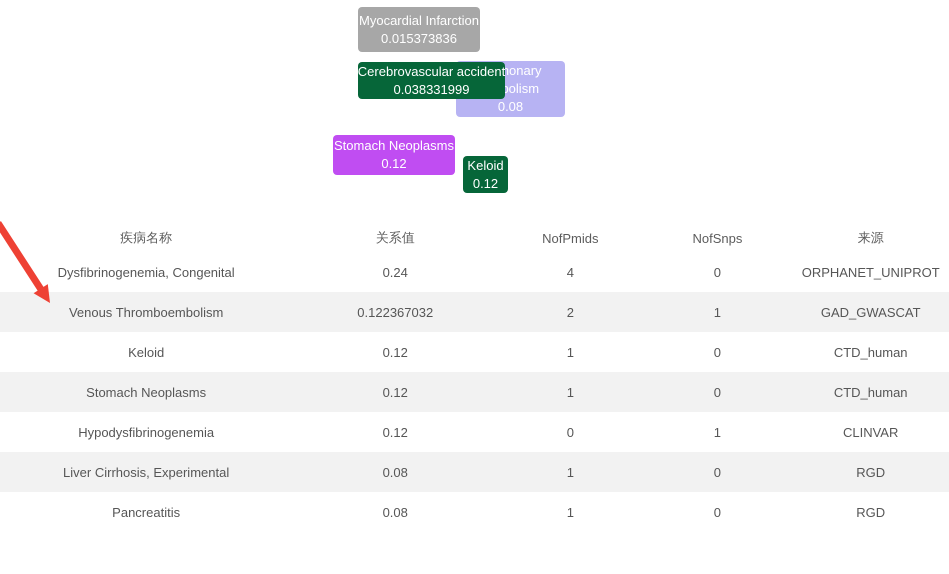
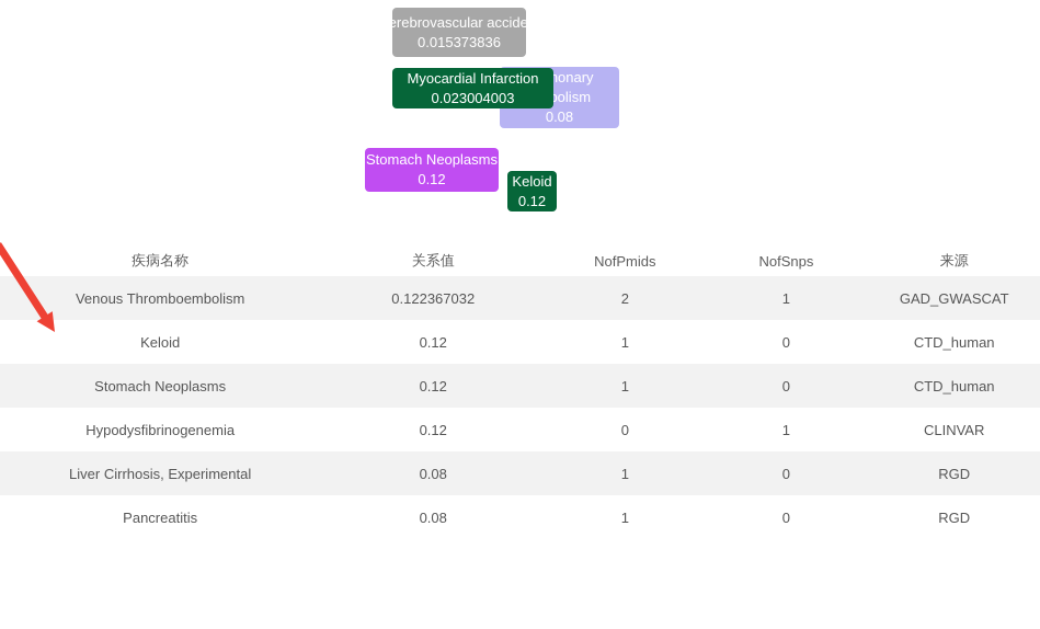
- Myocardial Infarction
+ Cerebrovascular accident
  0.015373836
  0.08
- Cerebrovascular accident
+ Myocardial Infarction
- 0.038331999
+ 0.023004003
  Stomach Neoplasms
  0.12
  Keloid
  0.12
  疾病名称	关系值	NofPmids	NofSnps	来源
- Dysfibrinogenemia, Congenital	0.24	4	0	ORPHANET_UNIPROT
  Venous Thromboembolism	0.122367032	2	1	GAD_GWASCAT
  Keloid	0.12	1	0	CTD_human
  Stomach Neoplasms	0.12	1	0	CTD_human
  Hypodysfibrinogenemia	0.12	0	1	CLINVAR
  Liver Cirrhosis, Experimental	0.08	1	0	RGD
  Pancreatitis	0.08	1	0	RGD
